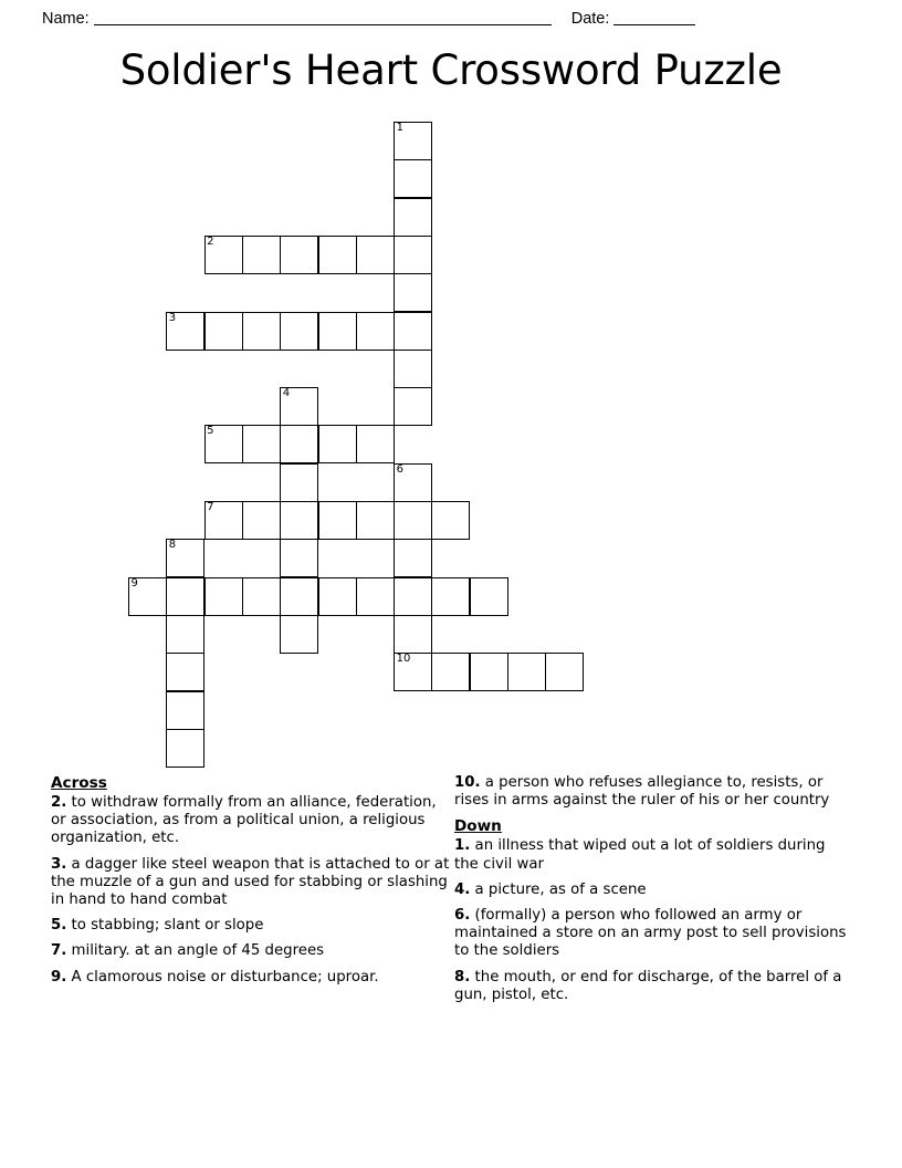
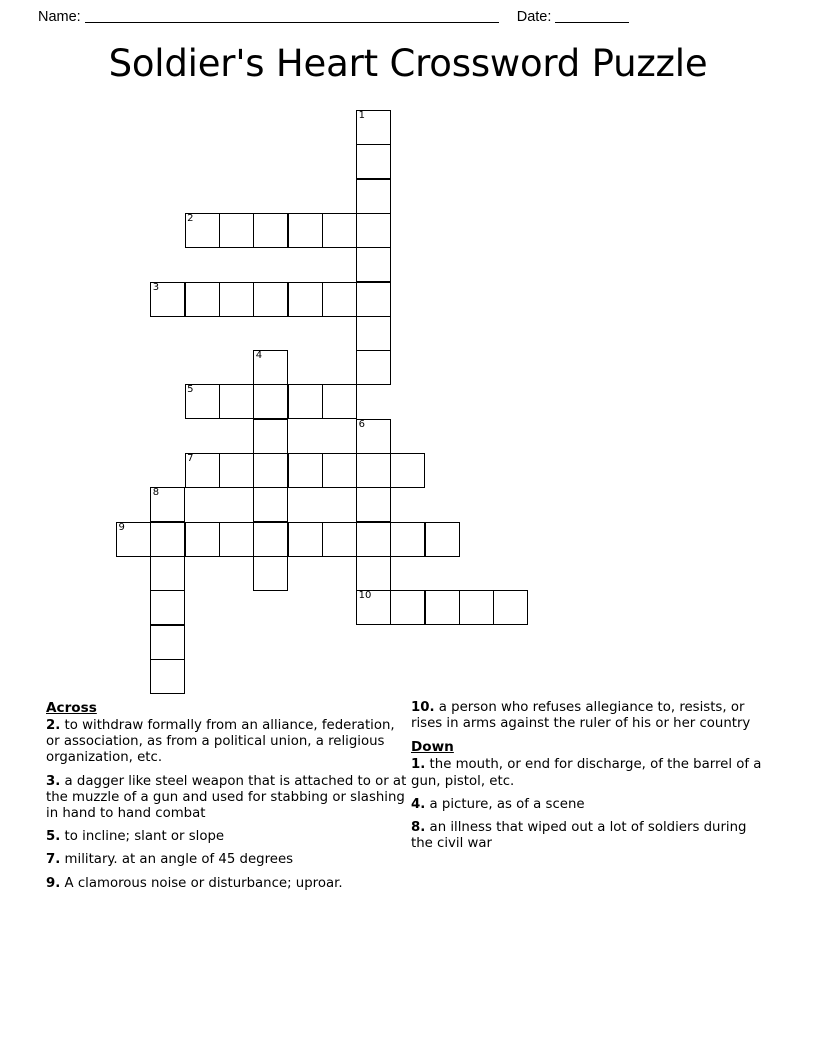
  Name:
  Date:
  Soldier's Heart Crossword Puzzle
  1
  2
  3
  4
  5
  6
  7
  8
  9
  10
  Across
  2. to withdraw formally from an alliance, federation, or association, as from a political union, a religious organization, etc.
  3. a dagger like steel weapon that is attached to or at the muzzle of a gun and used for stabbing or slashing in hand to hand combat
- 5. to stabbing; slant or slope
+ 5. to incline; slant or slope
  7. military. at an angle of 45 degrees
  9. A clamorous noise or disturbance; uproar.
  10. a person who refuses allegiance to, resists, or rises in arms against the ruler of his or her country
  Down
- 1. an illness that wiped out a lot of soldiers during the civil war
+ 1. the mouth, or end for discharge, of the barrel of a gun, pistol, etc.
  4. a picture, as of a scene
- 6. (formally) a person who followed an army or maintained a store on an army post to sell provisions to the soldiers
- 8. the mouth, or end for discharge, of the barrel of a gun, pistol, etc.
+ 8. an illness that wiped out a lot of soldiers during the civil war
